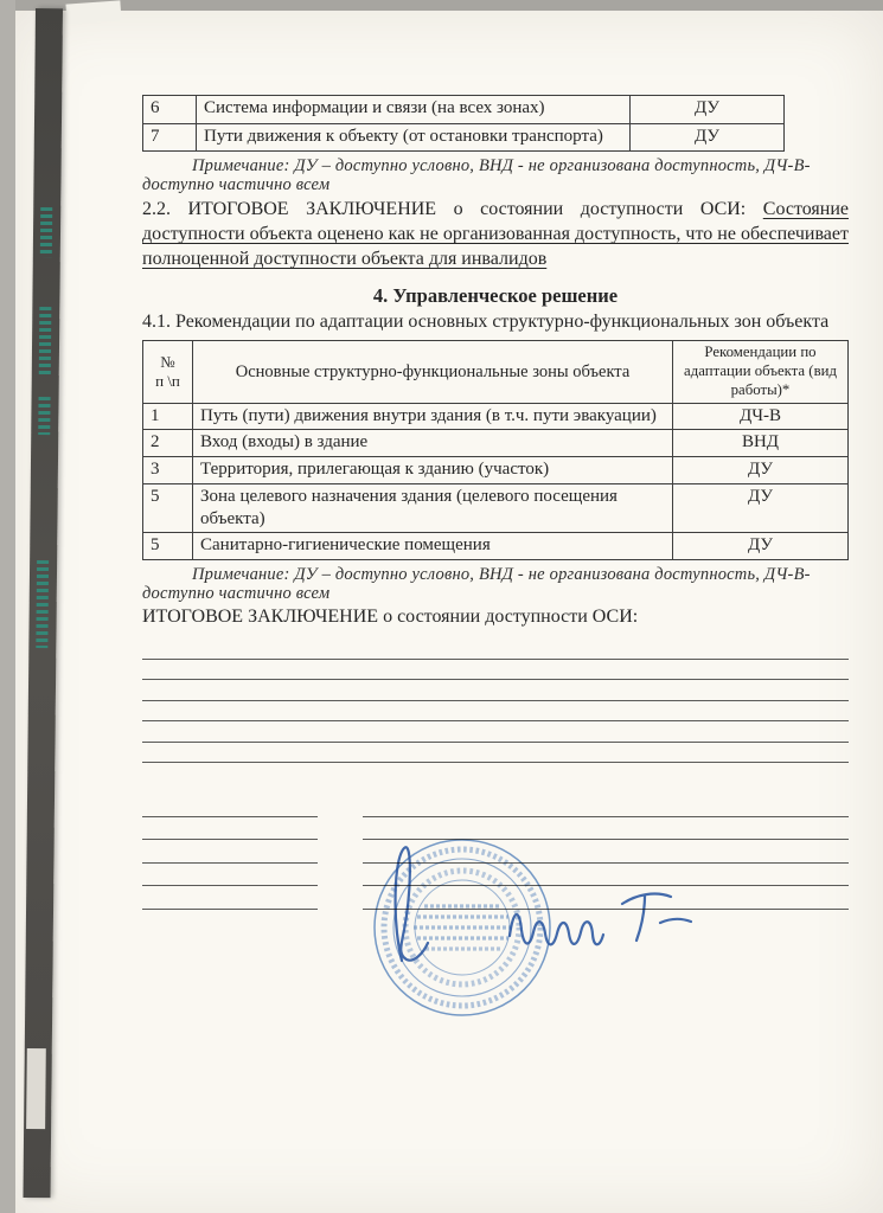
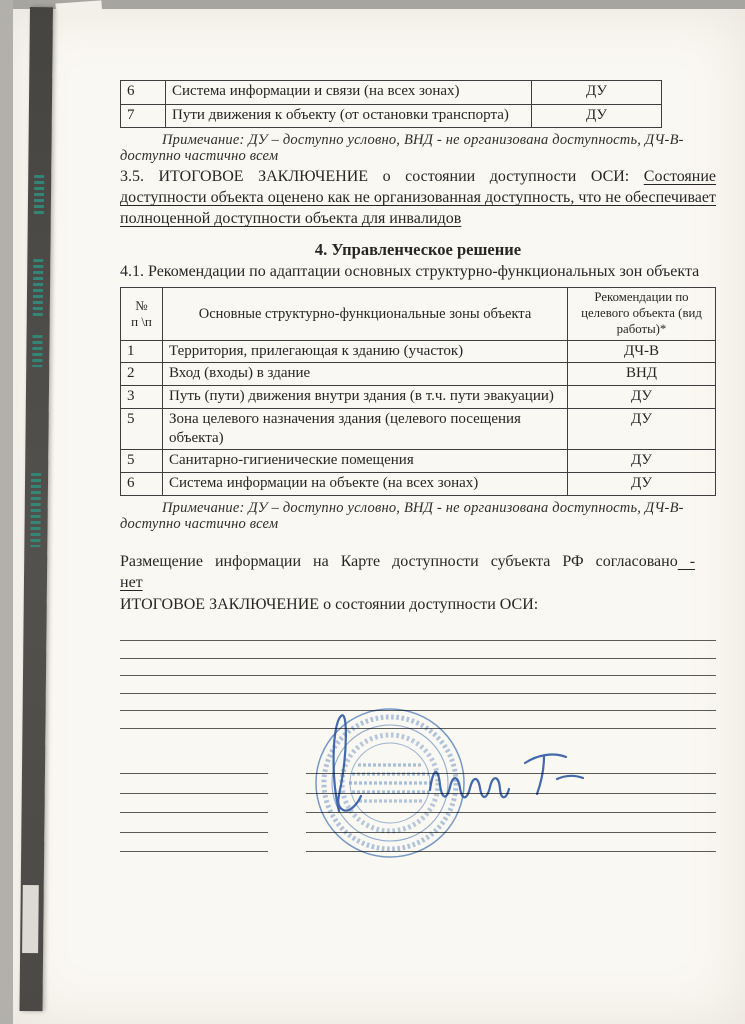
  6	Система информации и связи (на всех зонах)	ДУ
  7	Пути движения к объекту (от остановки транспорта)	ДУ
  Примечание: ДУ – доступно условно, ВНД - не организована доступность, ДЧ-В- доступно частично всем
- 2.2. ИТОГОВОЕ ЗАКЛЮЧЕНИЕ о состоянии доступности ОСИ: Состояние доступности объекта оценено как не организованная доступность, что не обеспечивает полноценной доступности объекта для инвалидов
+ 3.5. ИТОГОВОЕ ЗАКЛЮЧЕНИЕ о состоянии доступности ОСИ: Состояние доступности объекта оценено как не организованная доступность, что не обеспечивает полноценной доступности объекта для инвалидов
  4. Управленческое решение
  4.1. Рекомендации по адаптации основных структурно-функциональных зон объекта
- № п \п	Основные структурно-функциональные зоны объекта	Рекомендации по адаптации объекта (вид работы)*
+ № п \п	Основные структурно-функциональные зоны объекта	Рекомендации по целевого объекта (вид работы)*
- 1	Путь (пути) движения внутри здания (в т.ч. пути эвакуации)	ДЧ-В
+ 1	Территория, прилегающая к зданию (участок)	ДЧ-В
  2	Вход (входы) в здание	ВНД
- 3	Территория, прилегающая к зданию (участок)	ДУ
+ 3	Путь (пути) движения внутри здания (в т.ч. пути эвакуации)	ДУ
  5	Зона целевого назначения здания (целевого посещения объекта)	ДУ
  5	Санитарно-гигиенические помещения	ДУ
+ 6	Система информации на объекте (на всех зонах)	ДУ
  Примечание: ДУ – доступно условно, ВНД - не организована доступность, ДЧ-В- доступно частично всем
+ Размещение информации на Карте доступности субъекта РФ согласовано -
+ нет
  ИТОГОВОЕ ЗАКЛЮЧЕНИЕ о состоянии доступности ОСИ:
